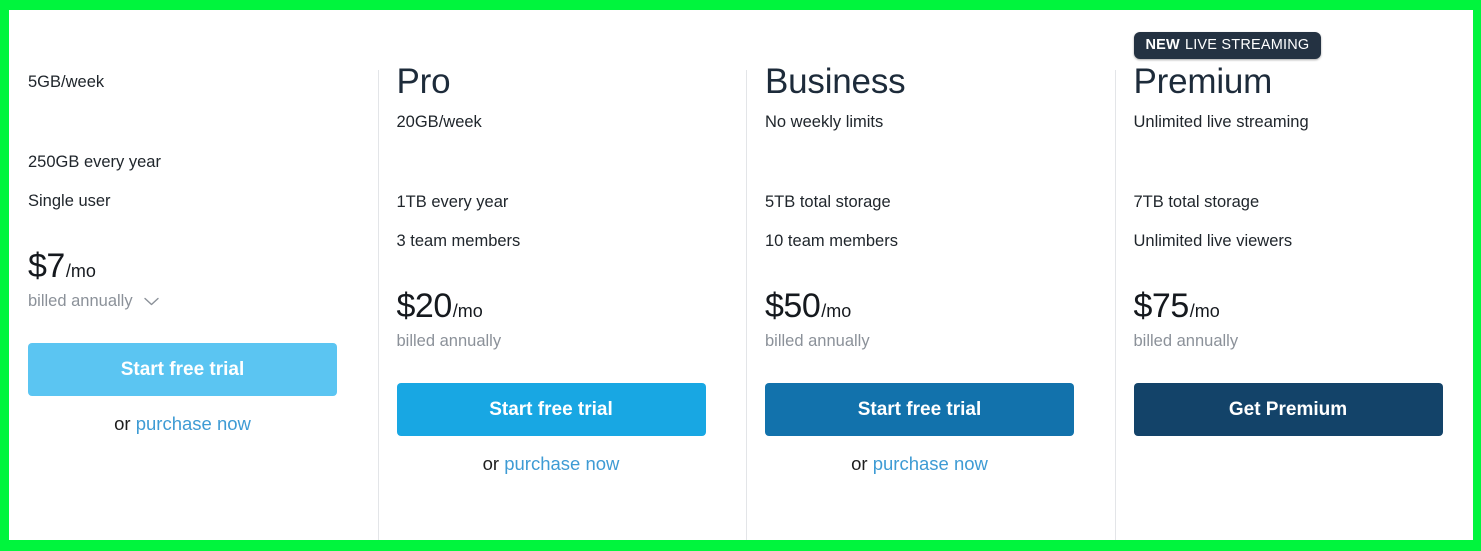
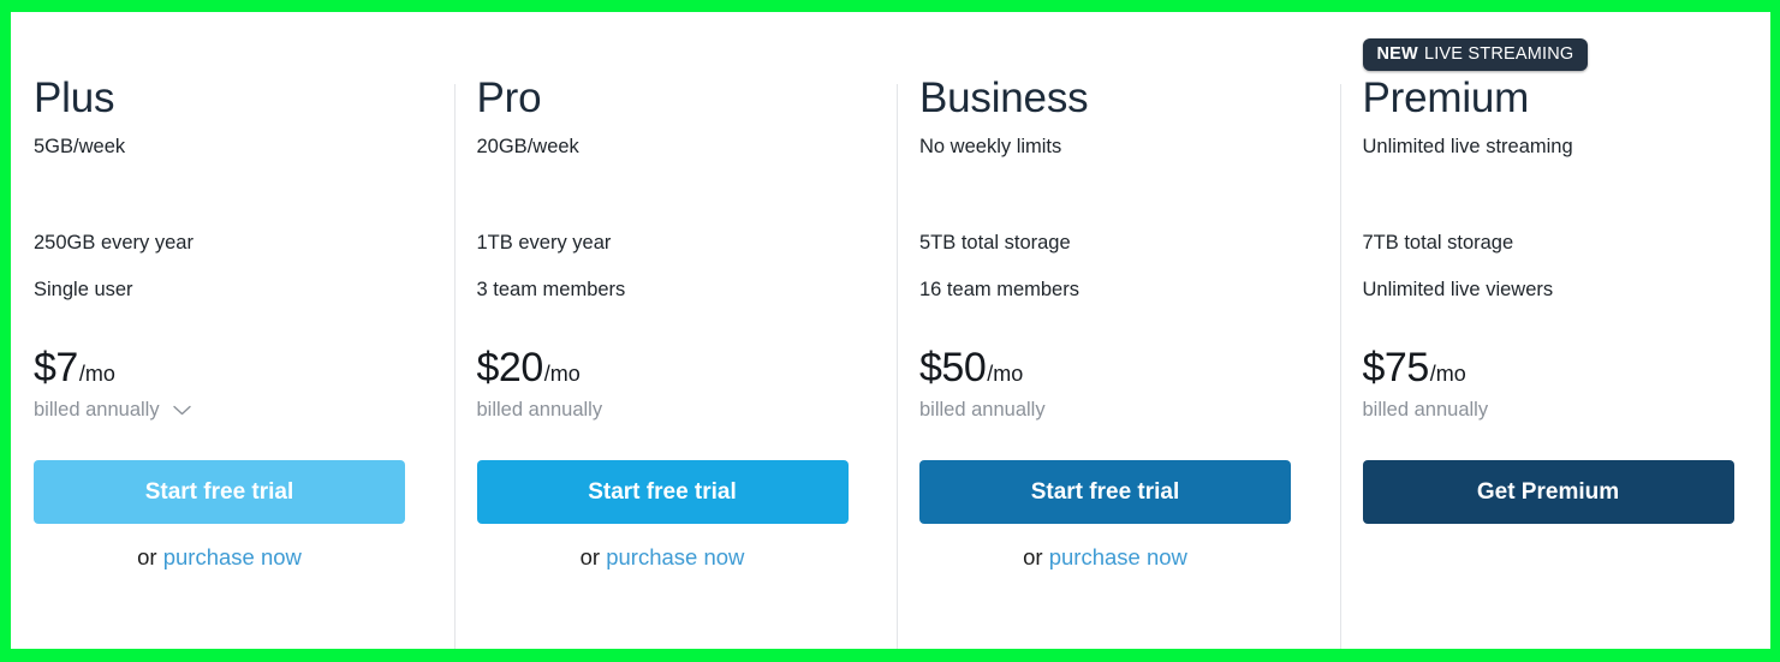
+ Plus
  5GB/week
  250GB every year
  Single user
  $7
  /mo
  billed annually
  Start free trial
  or purchase now
  Pro
  20GB/week
  1TB every year
  3 team members
  $20
  /mo
  billed annually
  Start free trial
  or purchase now
  Business
  No weekly limits
  5TB total storage
- 10 team members
+ 16 team members
  $50
  /mo
  billed annually
  Start free trial
  or purchase now
  NEW
  LIVE STREAMING
  Premium
  Unlimited live streaming
  7TB total storage
  Unlimited live viewers
  $75
  /mo
  billed annually
  Get Premium
